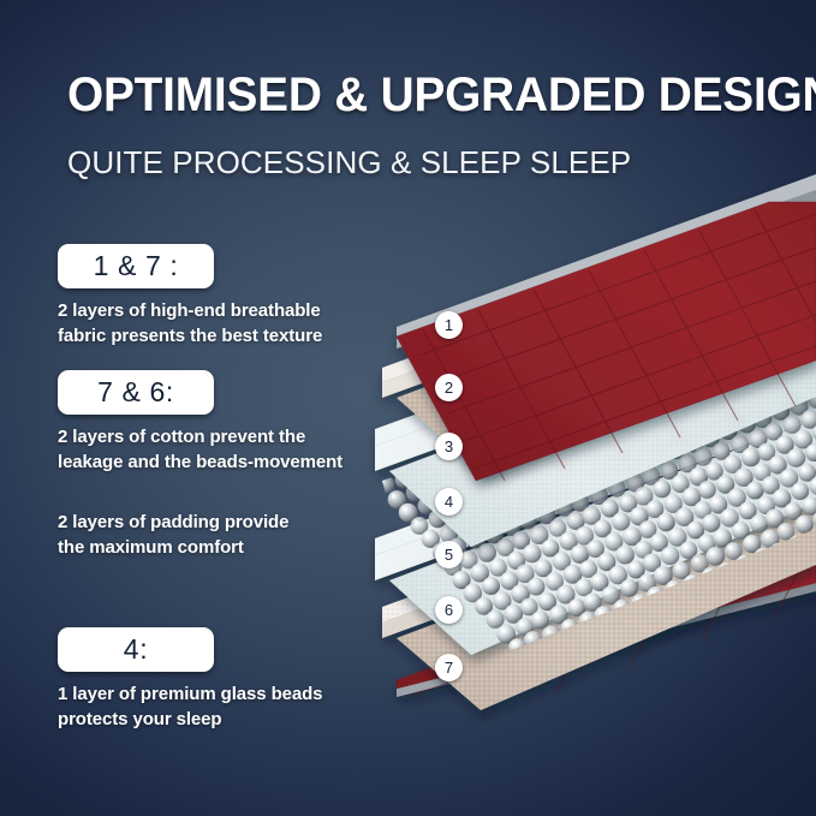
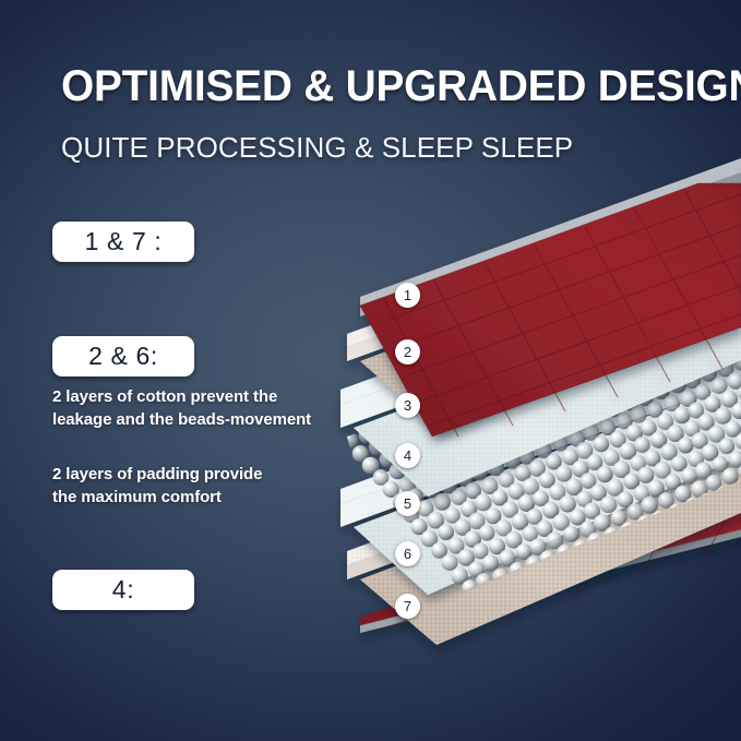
  OPTIMISED & UPGRADED DESIG
  QUITE PROCESSING & SLEEP SLEEP
  1 & 7 :
- 2 layers of high-end breathable
- fabric presents the best texture
- 7 & 6:
+ 2 & 6:
  2 layers of cotton prevent the
  leakage and the beads-movement
  2 layers of padding provide
  the maximum comfort
  4:
- 1 layer of premium glass beads
- protects your sleep
  1
  2
  3
  4
  5
  6
  7
